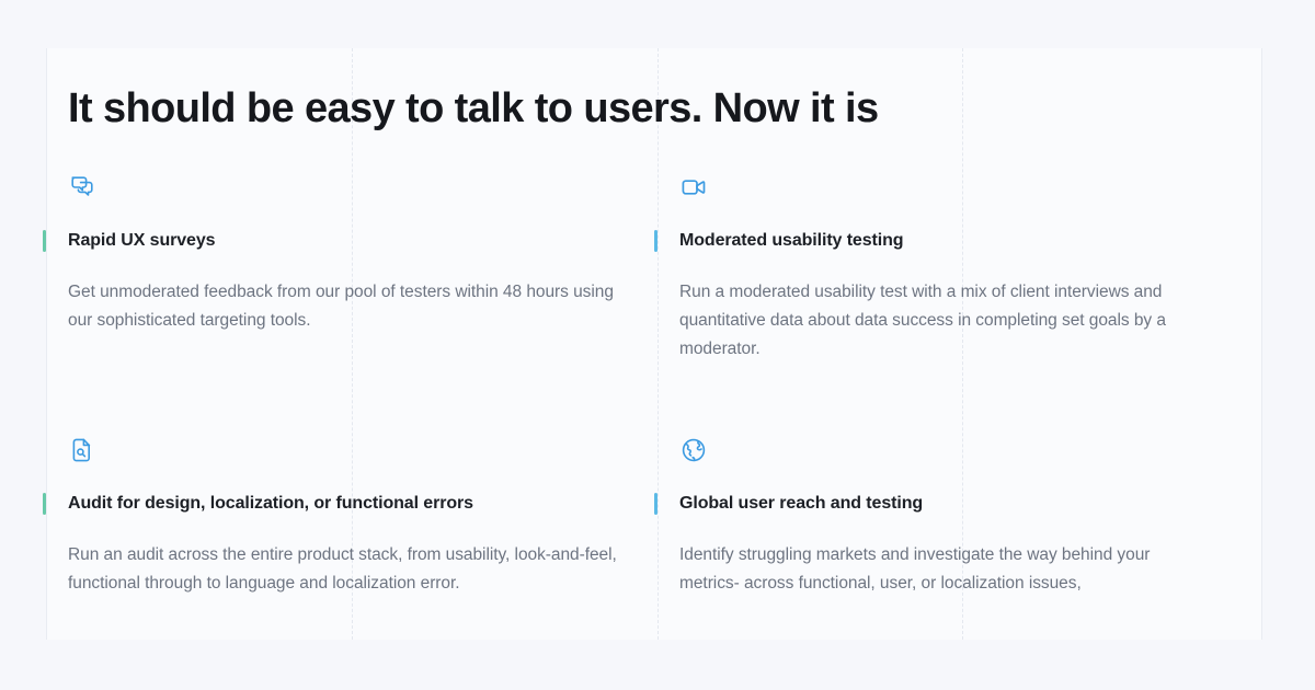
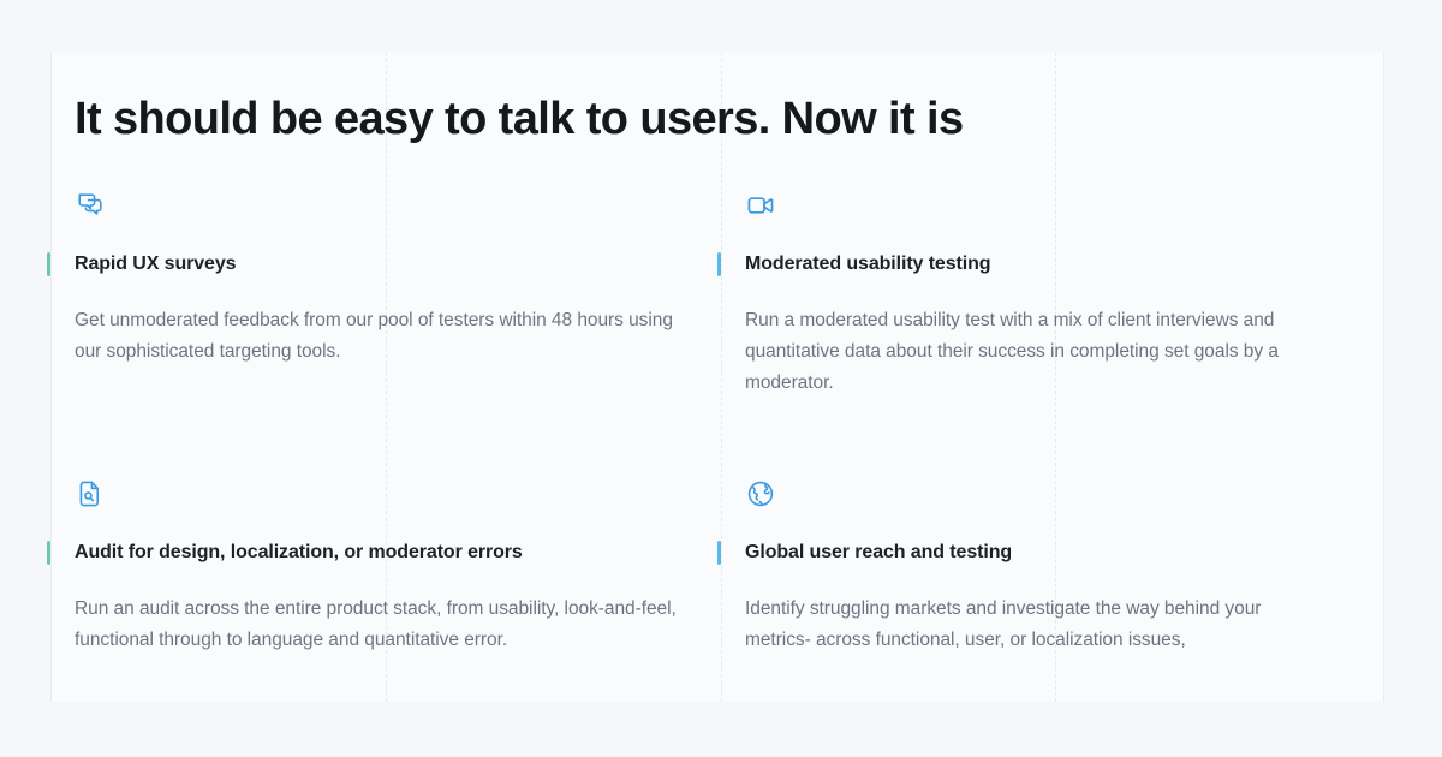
  It should be easy to talk to users. Now it is
  Rapid UX surveys
  Get unmoderated feedback from our pool of testers within 48 hours using our sophisticated targeting tools.
  Moderated usability testing
- Run a moderated usability test with a mix of client interviews and quantitative data about data success in completing set goals by a moderator.
+ Run a moderated usability test with a mix of client interviews and quantitative data about their success in completing set goals by a moderator.
- Audit for design, localization, or functional errors
+ Audit for design, localization, or moderator errors
- Run an audit across the entire product stack, from usability, look-and-feel, functional through to language and localization error.
+ Run an audit across the entire product stack, from usability, look-and-feel, functional through to language and quantitative error.
  Global user reach and testing
  Identify struggling markets and investigate the way behind your metrics- across functional, user, or localization issues,
